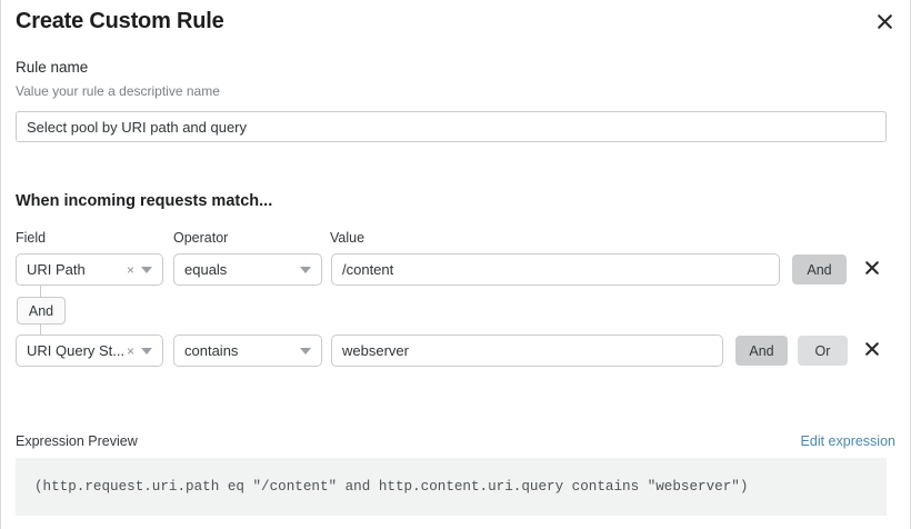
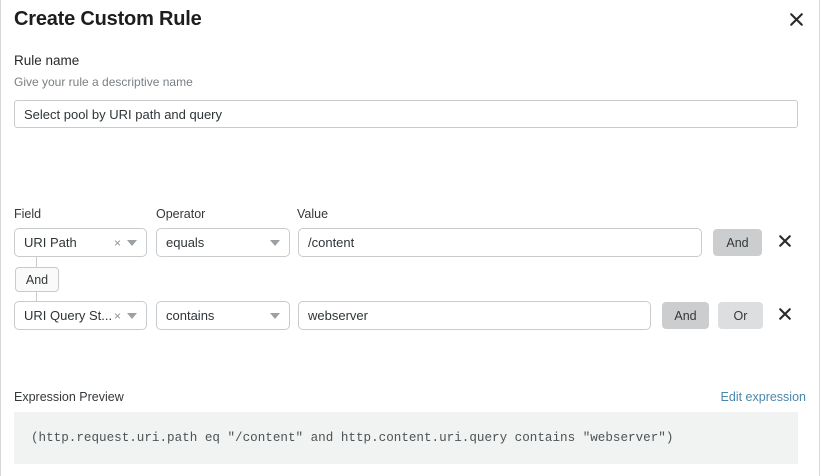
  Create Custom Rule
  Rule name
- Value your rule a descriptive name
+ Give your rule a descriptive name
  Select pool by URI path and query
- When incoming requests match...
  Field
  Operator
  Value
  And
  URI Path
  ×
  equals
  /content
  And
  URI Query St...
  ×
  contains
  webserver
  And
  Or
  Expression Preview
  Edit expression
  (http.request.uri.path eq "/content" and http.content.uri.query contains "webserver")
